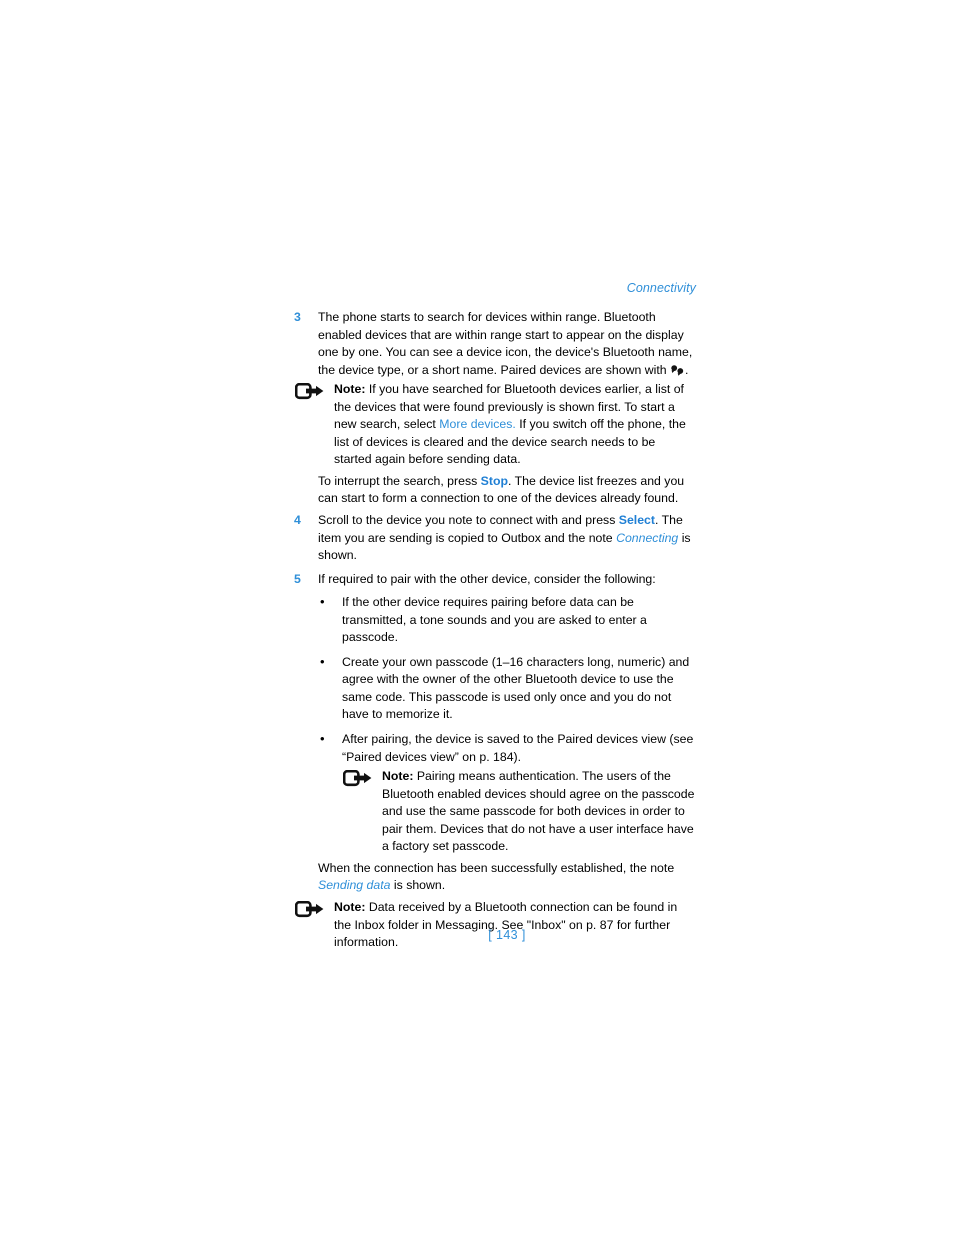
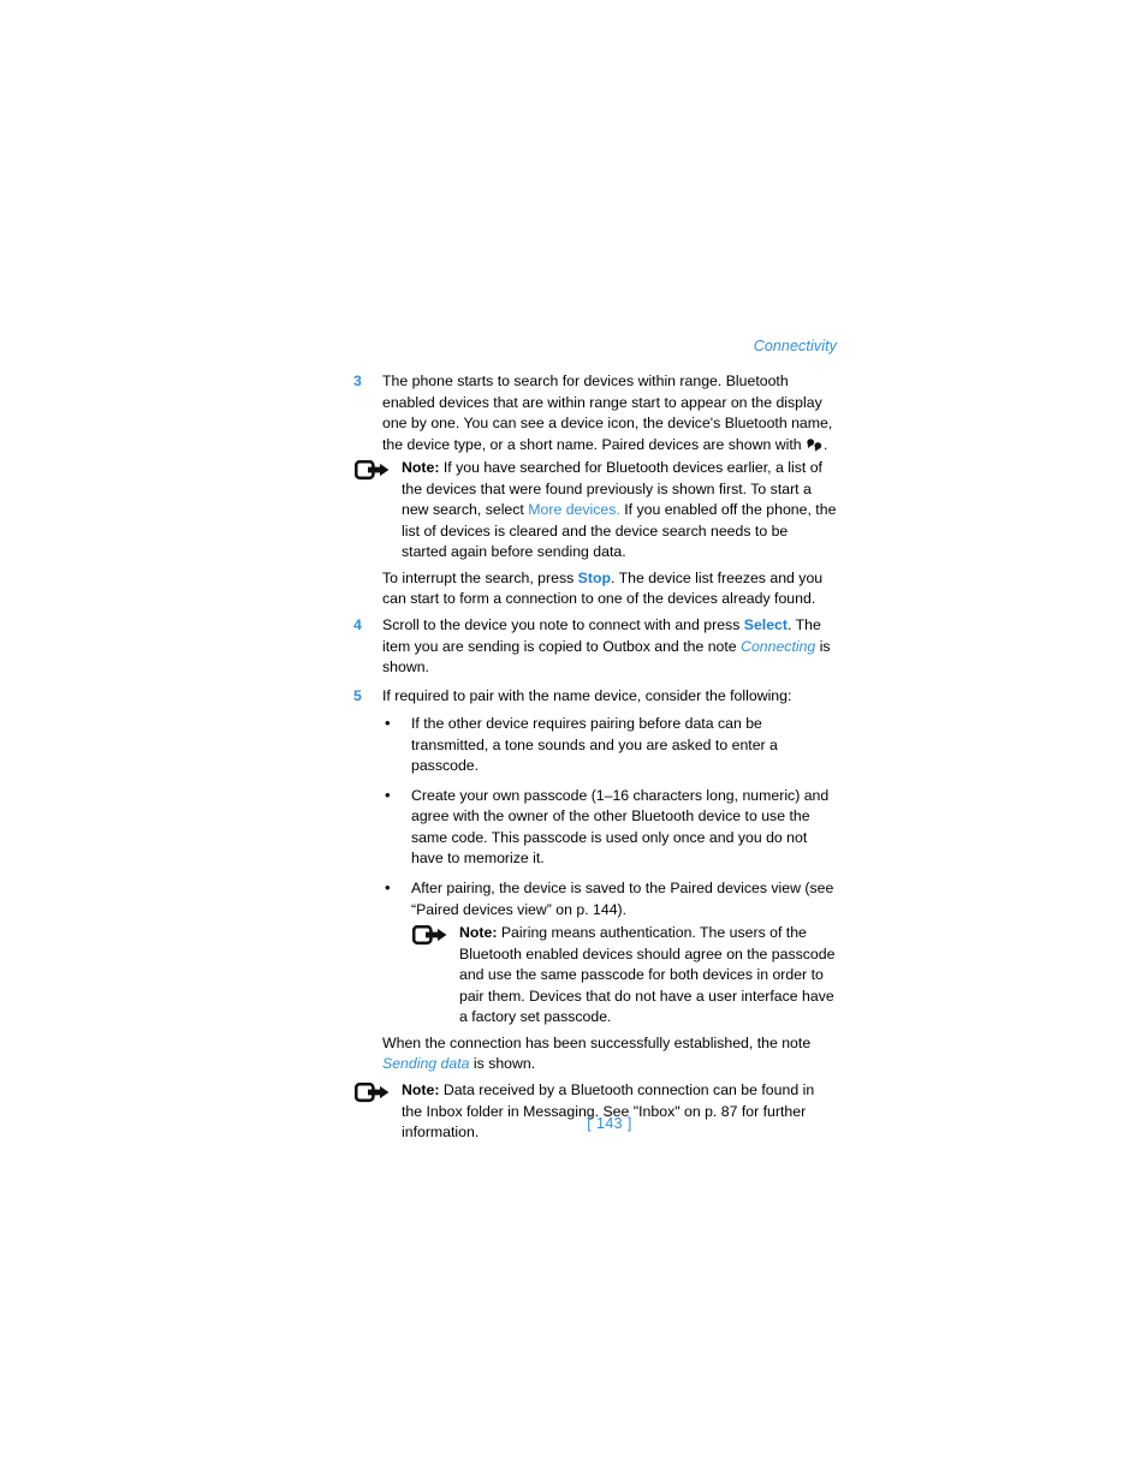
  Connectivity
  3
  The phone starts to search for devices within range. Bluetooth enabled devices that are within range start to appear on the display one by one. You can see a device icon, the device's Bluetooth name, the device type, or a short name. Paired devices are shown with .
- Note: If you have searched for Bluetooth devices earlier, a list of the devices that were found previously is shown first. To start a new search, select More devices. If you switch off the phone, the list of devices is cleared and the device search needs to be started again before sending data.
+ Note: If you have searched for Bluetooth devices earlier, a list of the devices that were found previously is shown first. To start a new search, select More devices. If you enabled off the phone, the list of devices is cleared and the device search needs to be started again before sending data.
  To interrupt the search, press Stop. The device list freezes and you can start to form a connection to one of the devices already found.
  4
  Scroll to the device you note to connect with and press Select. The item you are sending is copied to Outbox and the note Connecting is shown.
  5
- If required to pair with the other device, consider the following:
+ If required to pair with the name device, consider the following:
  •
  If the other device requires pairing before data can be transmitted, a tone sounds and you are asked to enter a passcode.
  •
  Create your own passcode (1–16 characters long, numeric) and agree with the owner of the other Bluetooth device to use the same code. This passcode is used only once and you do not have to memorize it.
  •
- After pairing, the device is saved to the Paired devices view (see “Paired devices view” on p. 184).
+ After pairing, the device is saved to the Paired devices view (see “Paired devices view” on p. 144).
  Note: Pairing means authentication. The users of the Bluetooth enabled devices should agree on the passcode and use the same passcode for both devices in order to pair them. Devices that do not have a user interface have a factory set passcode.
  When the connection has been successfully established, the note Sending data is shown.
  Note: Data received by a Bluetooth connection can be found in the Inbox folder in Messaging. See "Inbox" on p. 87 for further information.
  [ 143 ]
